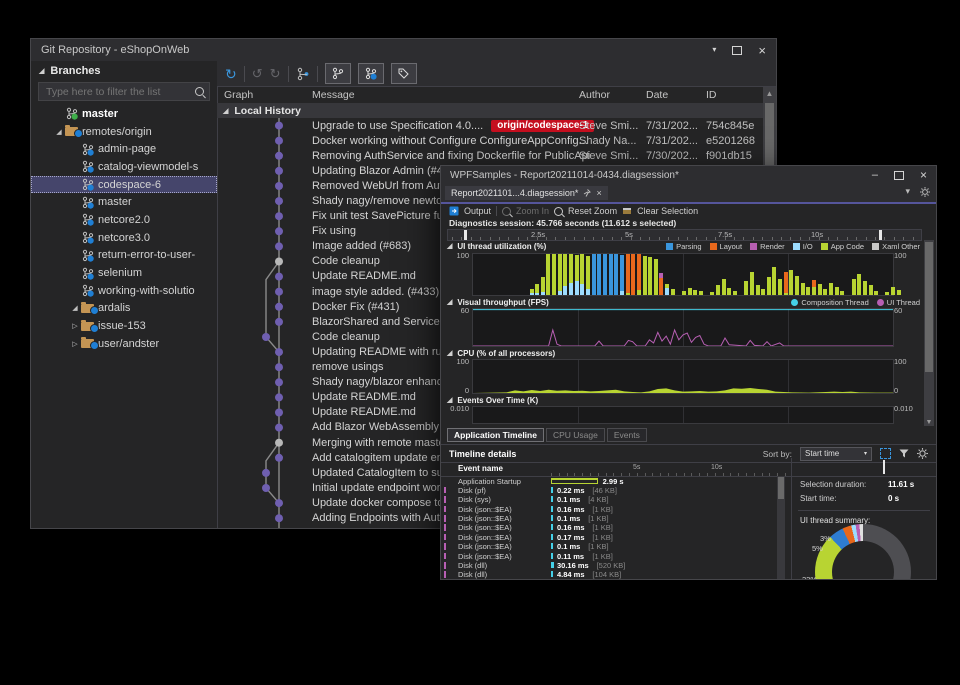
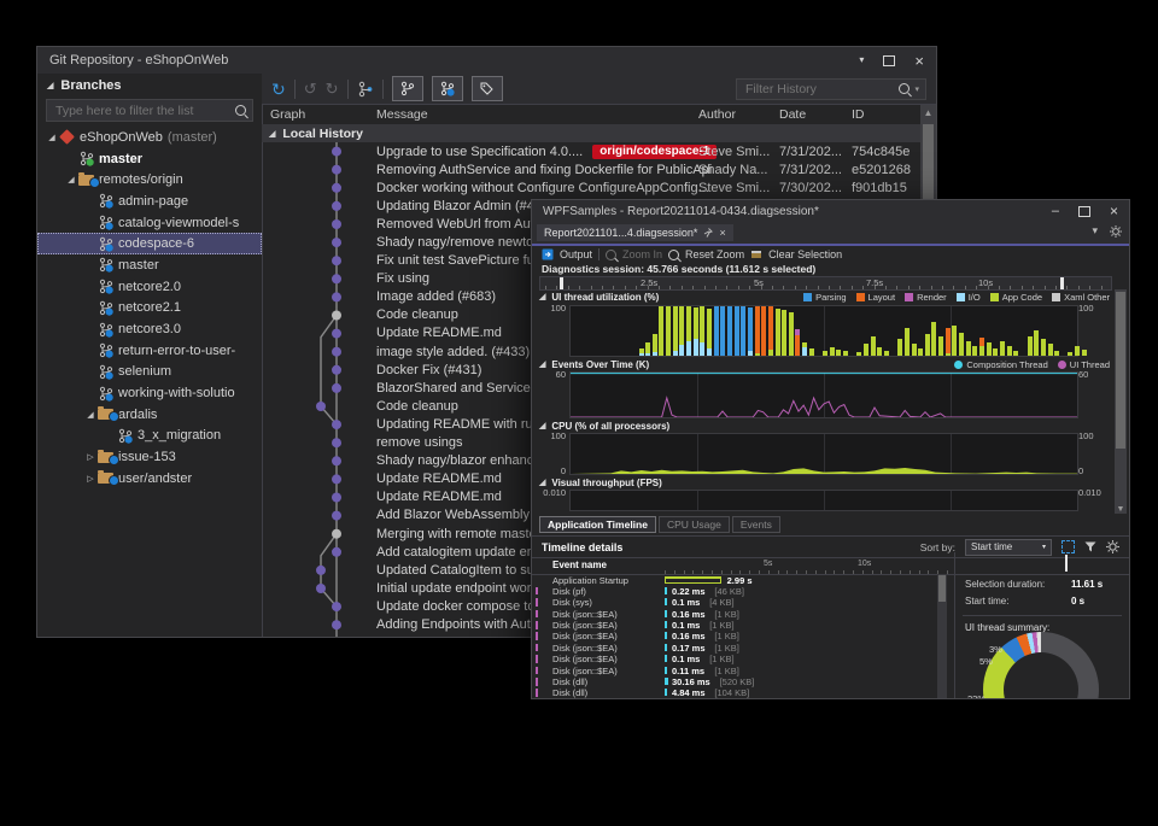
  Git Repository - eShopOnWeb
  ▾
  ×
  Branches
  Type here to filter the list
+ eShopOnWeb
+ (master)
  master
  remotes/origin
  admin-page
  catalog-viewmodel-s
  codespace-6
  master
  netcore2.0
+ netcore2.1
  netcore3.0
  return-error-to-user-
  selenium
  working-with-solutio
  ardalis
+ 3_x_migration
  issue-153
  user/andster
  ↻
  ↺
  ↻
+ Filter History
  Graph
  Message
  Author
  Date
  ID
  Local History
  Upgrade to use Specification 4.0....
  origin/codespace-1
  Steve Smi...
  7/31/202...
  754c845e
- Docker working without Configure ConfigureAppConfig...
+ Removing AuthService and fixing Dockerfile for PublicApi
  Shady Na...
  7/31/202...
  e5201268
- Removing AuthService and fixing Dockerfile for PublicApi
+ Docker working without Configure ConfigureAppConfig...
  Steve Smi...
  7/30/202...
  f901db15
  Updating Blazor Admin (#
  Shady nagy/remove newt
  Fix unit test SavePicture f
  Fix using
  Image added (#683)
  Code cleanup
  Update README.md
  image style added. (#433)
  Docker Fix (#431)
  BlazorShared and Service
  Code cleanup
  Updating README with ru
  remove usings
  Shady nagy/blazor enhan
  Update README.md
  Update README.md
  Add Blazor WebAssembly
  Merging with remote mast
  Add catalogitem update e
  Updated CatalogItem to s
  Initial update endpoint wor
  Update docker compose t
  Adding Endpoints with Aut
  ▲
  WPFSamples - Report20211014-0434.diagsession*
  –
  ×
  Report2021101...4.diagsession*
  ×
  ▾
  Output
  Zoom In
  Reset Zoom
  Clear Selection
  Diagnostics session: 45.766 seconds (11.612 s selected)
  2.5s
  5s
  7.5s
  10s
  UI thread utilization (%)
  Parsing
  Layout
  Render
  I/O
  App Code
  Xaml Other
  100
  100
- Visual throughput (FPS)
+ Events Over Time (K)
  Composition Thread
  UI Thread
  60
  60
  CPU (% of all processors)
  100
  100
  0
  0
- Events Over Time (K)
+ Visual throughput (FPS)
  0.010
  0.010
  Application Timeline
  CPU Usage
  Events
  Timeline details
  Sort by:
  Start time
  Event name
  Application Startup
  2.99 s
  Disk (pf)
  0.22 ms
  [46 KB]
  Disk (sys)
  0.1 ms
  [4 KB]
  Disk (json::$EA)
  0.16 ms
  [1 KB]
  Disk (json::$EA)
  0.1 ms
  [1 KB]
  Disk (json::$EA)
  0.16 ms
  [1 KB]
  Disk (json::$EA)
  0.17 ms
  [1 KB]
  Disk (json::$EA)
  0.1 ms
  [1 KB]
  Disk (json::$EA)
  0.11 ms
  [1 KB]
  Disk (dll)
  30.16 ms
  [520 KB]
  Disk (dll)
  4.84 ms
  [104 KB]
  Selection duration:
  11.61 s
  Start time:
  0 s
  UI thread summary:
  3%
  5%
